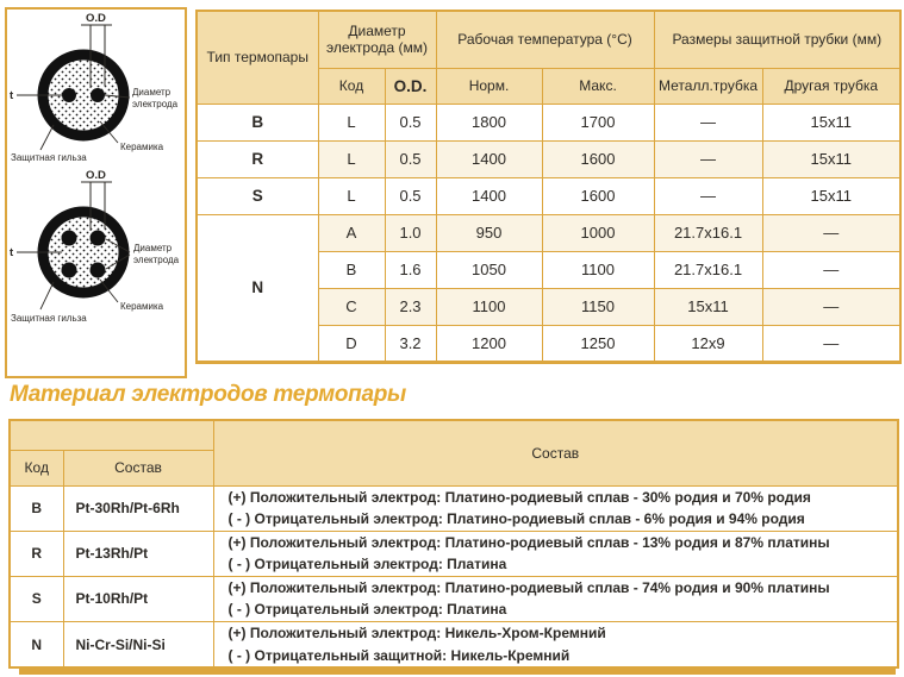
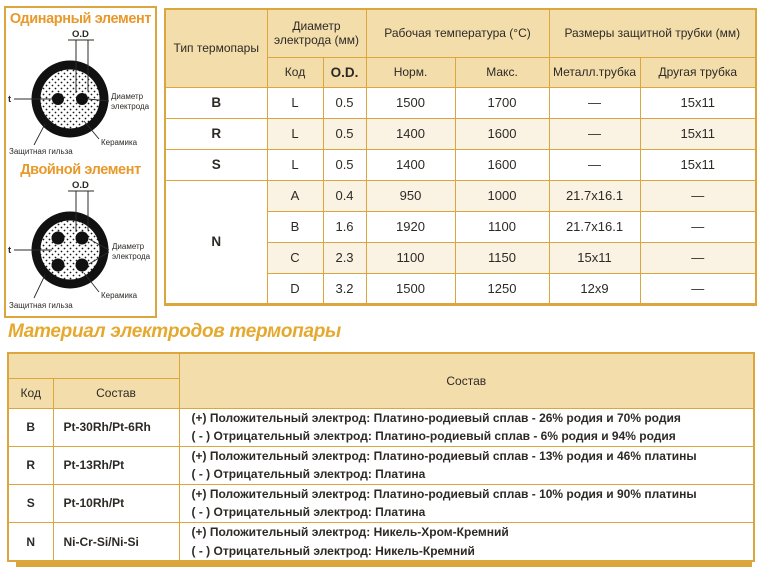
+ Одинарный элемент
  O.D
  t
  Диаметр
  электрода
  Керамика
  Защитная гильза
+ Двойной элемент
  O.D
  t
  Диаметр
  электрода
  Керамика
  Защитная гильза
  Тип термопары	Диаметр электрода (мм)	Рабочая температура (°C)	Размеры защитной трубки (мм)
  Код	O.D.	Норм.	Макс.	Металл.трубка	Другая трубка
- B	L	0.5	1800	1700	—	15x11
+ B	L	0.5	1500	1700	—	15x11
  R	L	0.5	1400	1600	—	15x11
  S	L	0.5	1400	1600	—	15x11
- N	A	1.0	950	1000	21.7x16.1	—
+ N	A	0.4	950	1000	21.7x16.1	—
- B	1.6	1050	1100	21.7x16.1	—
+ B	1.6	1920	1100	21.7x16.1	—
  C	2.3	1100	1150	15x11	—
- D	3.2	1200	1250	12x9	—
+ D	3.2	1500	1250	12x9	—
  Материал электродов термопары
  	Состав
  Код	Состав
- B	Pt-30Rh/Pt-6Rh	(+) Положительный электрод: Платино-родиевый сплав - 30% родия и 70% родия ( - ) Отрицательный электрод: Платино-родиевый сплав - 6% родия и 94% родия
+ B	Pt-30Rh/Pt-6Rh	(+) Положительный электрод: Платино-родиевый сплав - 26% родия и 70% родия ( - ) Отрицательный электрод: Платино-родиевый сплав - 6% родия и 94% родия
- R	Pt-13Rh/Pt	(+) Положительный электрод: Платино-родиевый сплав - 13% родия и 87% платины ( - ) Отрицательный электрод: Платина
+ R	Pt-13Rh/Pt	(+) Положительный электрод: Платино-родиевый сплав - 13% родия и 46% платины ( - ) Отрицательный электрод: Платина
- S	Pt-10Rh/Pt	(+) Положительный электрод: Платино-родиевый сплав - 74% родия и 90% платины ( - ) Отрицательный электрод: Платина
+ S	Pt-10Rh/Pt	(+) Положительный электрод: Платино-родиевый сплав - 10% родия и 90% платины ( - ) Отрицательный электрод: Платина
- N	Ni-Cr-Si/Ni-Si	(+) Положительный электрод: Никель-Хром-Кремний ( - ) Отрицательный защитной: Никель-Кремний
+ N	Ni-Cr-Si/Ni-Si	(+) Положительный электрод: Никель-Хром-Кремний ( - ) Отрицательный электрод: Никель-Кремний
